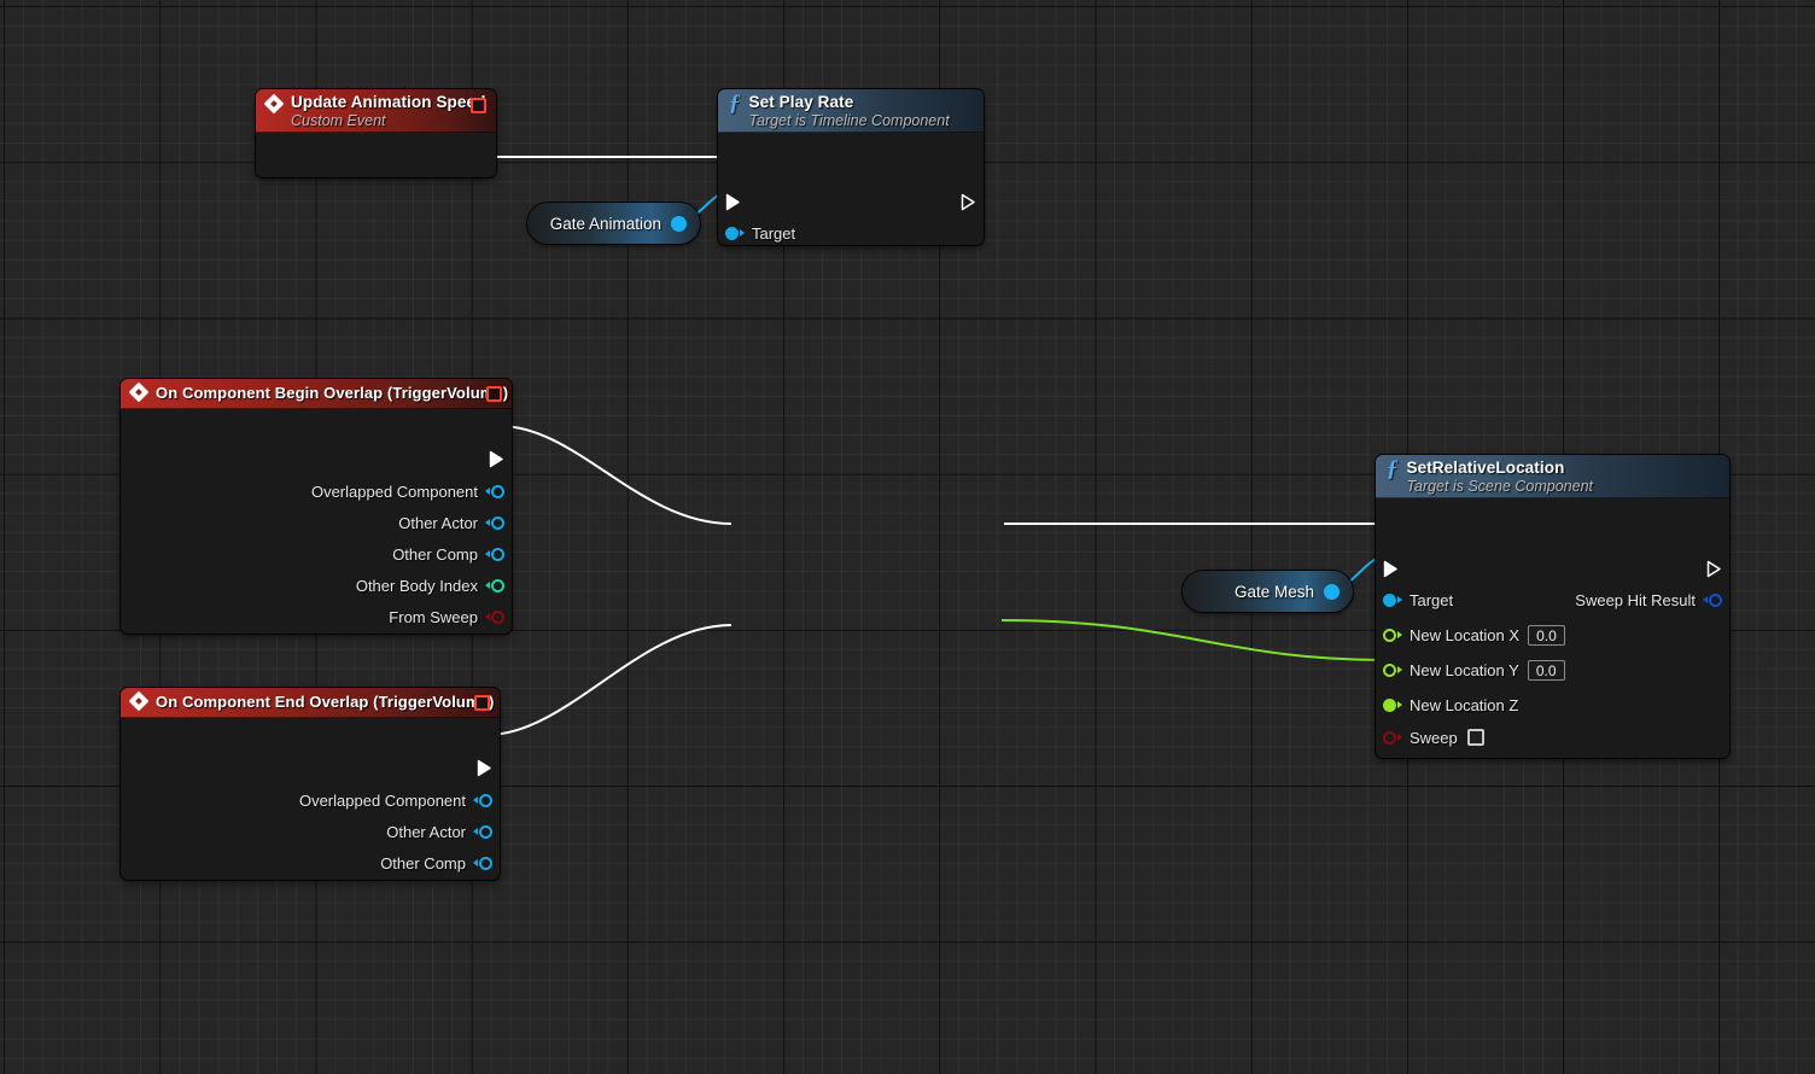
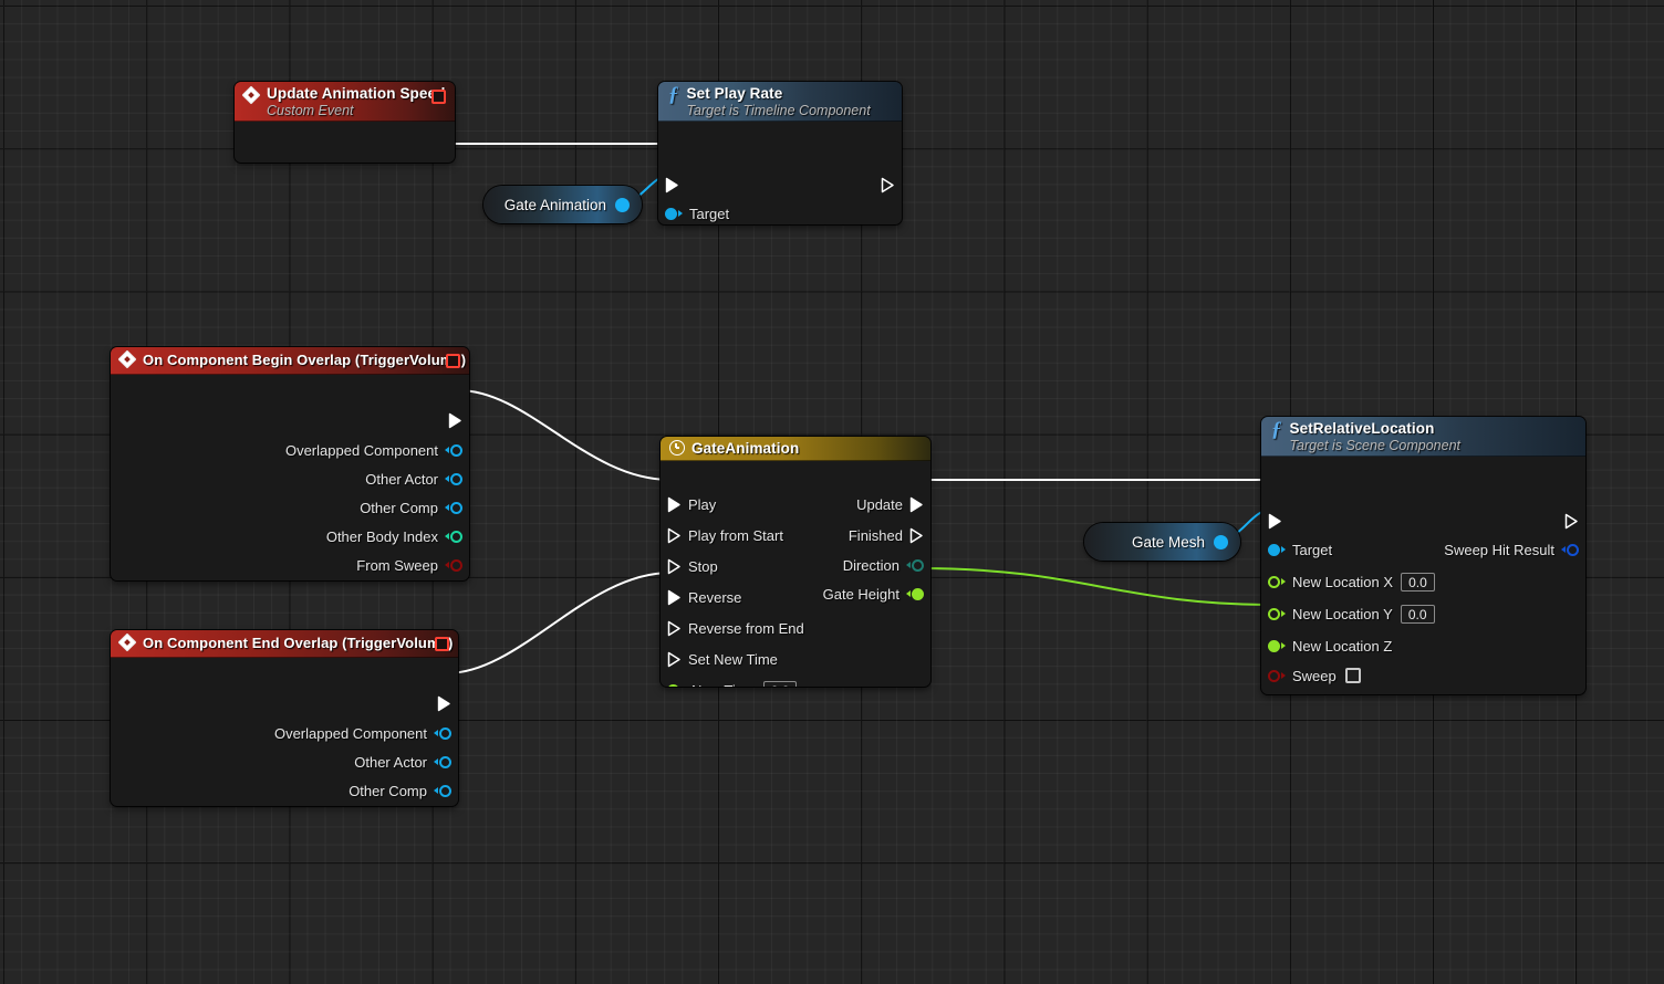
  Update Animation Spe
  Custom Event
  ƒ
  Set Play Rate
  Target is Timeline Component
  Target
  Gate Animation
  Gate Mesh
  On Component Begin Overlap (TriggerVolu)
  Overlapped Component
  Other Actor
  Other Comp
  Other Body Index
  From Sweep
  On Component End Overlap (TriggerVolum)
  Overlapped Component
  Other Actor
  Other Comp
+ GateAnimation
+ Play
+ Play from Start
+ Stop
+ Reverse
+ Reverse from End
+ Set New Time
+ Update
+ Finished
+ Direction
+ Gate Height
  ƒ
  SetRelativeLocation
  Target is Scene Component
  Target
  Sweep Hit Result
  New Location X
  0.0
  New Location Y
  0.0
  New Location Z
  Sweep
